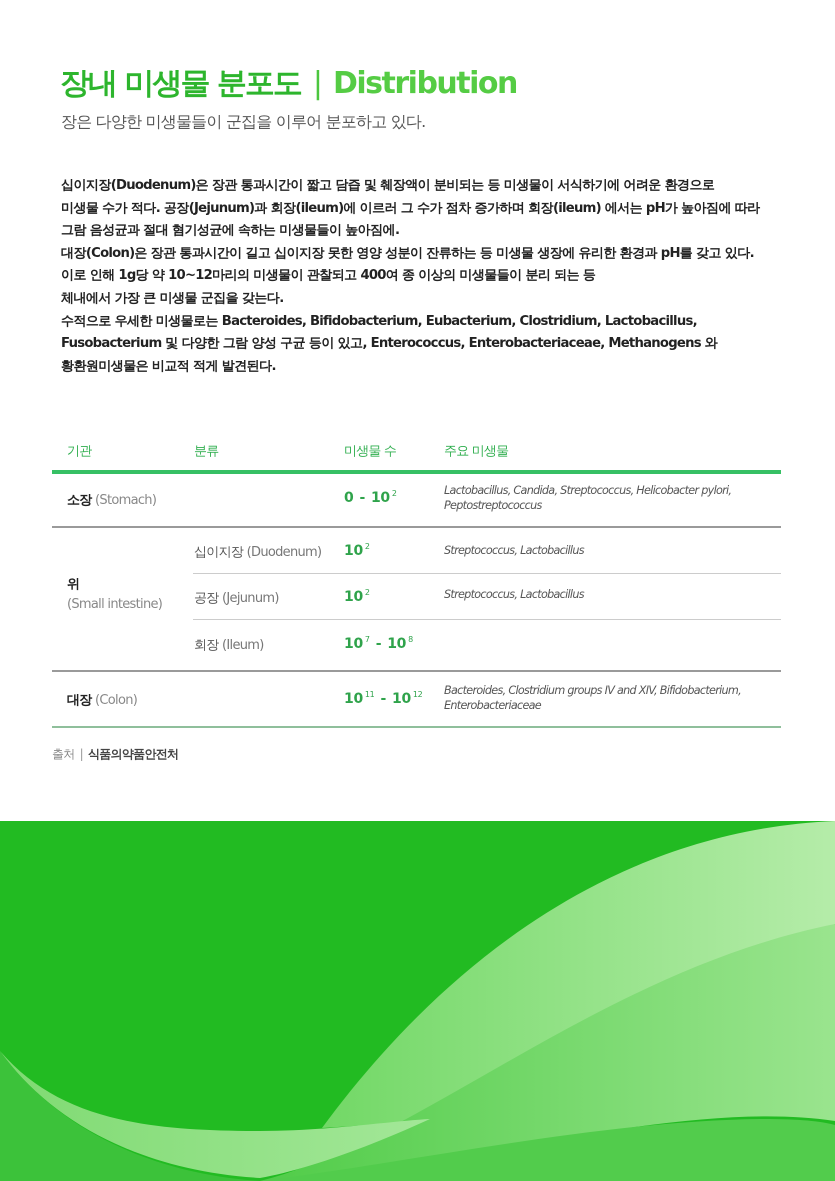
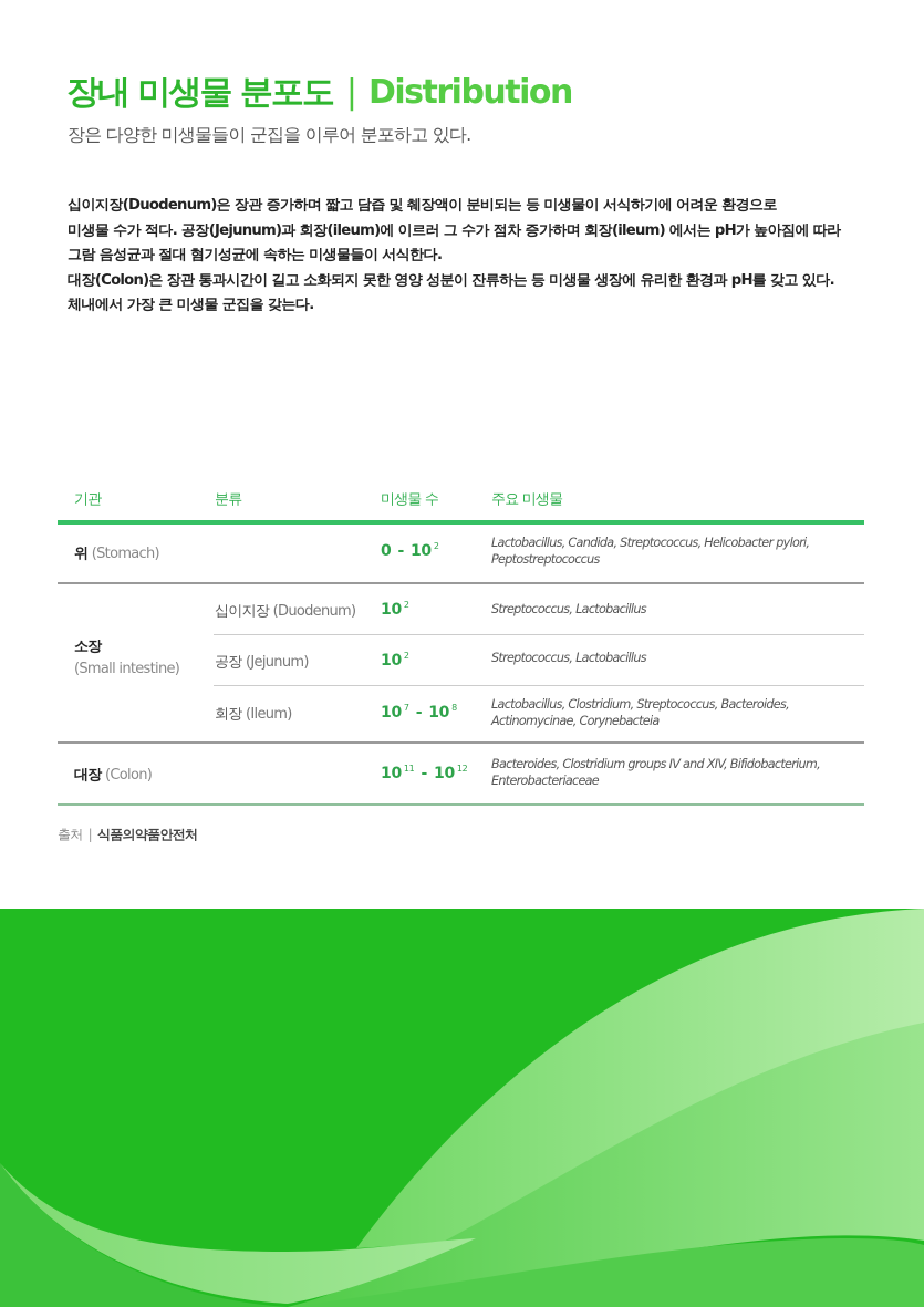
  장내 미생물 분포도 | Distribution
  장은 다양한 미생물들이 군집을 이루어 분포하고 있다.
- 십이지장(Duodenum)은 장관 통과시간이 짧고 담즙 및 췌장액이 분비되는 등 미생물이 서식하기에 어려운 환경으로
+ 십이지장(Duodenum)은 장관 증가하며 짧고 담즙 및 췌장액이 분비되는 등 미생물이 서식하기에 어려운 환경으로
  미생물 수가 적다. 공장(Jejunum)과 회장(ileum)에 이르러 그 수가 점차 증가하며 회장(ileum) 에서는 pH가 높아짐에 따라
- 그람 음성균과 절대 혐기성균에 속하는 미생물들이 높아짐에.
+ 그람 음성균과 절대 혐기성균에 속하는 미생물들이 서식한다.
- 대장(Colon)은 장관 통과시간이 길고 십이지장 못한 영양 성분이 잔류하는 등 미생물 생장에 유리한 환경과 pH를 갖고 있다.
+ 대장(Colon)은 장관 통과시간이 길고 소화되지 못한 영양 성분이 잔류하는 등 미생물 생장에 유리한 환경과 pH를 갖고 있다.
- 이로 인해 1g당 약 10~12마리의 미생물이 관찰되고 400여 종 이상의 미생물들이 분리 되는 등
  체내에서 가장 큰 미생물 군집을 갖는다.
- 수적으로 우세한 미생물로는 Bacteroides, Bifidobacterium, Eubacterium, Clostridium, Lactobacillus,
- Fusobacterium 및 다양한 그람 양성 구균 등이 있고, Enterococcus, Enterobacteriaceae, Methanogens 와
- 황환원미생물은 비교적 적게 발견된다.
  기관
  분류
  미생물 수
  주요 미생물
- 소장 (Stomach)
+ 위 (Stomach)
  0 - 10 2
  Lactobacillus, Candida, Streptococcus, Helicobacter pylori, Peptostreptococcus
- 위
+ 소장
  (Small intestine)
  십이지장 (Duodenum)
  10 2
  Streptococcus, Lactobacillus
  공장 (Jejunum)
  10 2
  Streptococcus, Lactobacillus
  회장 (Ileum)
  10 7- 10 8
+ Lactobacillus, Clostridium, Streptococcus, Bacteroides, Actinomycinae, Corynebacteia
  대장 (Colon)
  10 11- 10 12
  Bacteroides, Clostridium groups IV and XIV, Bifidobacterium, Enterobacteriaceae
  출처 | 식품의약품안전처
